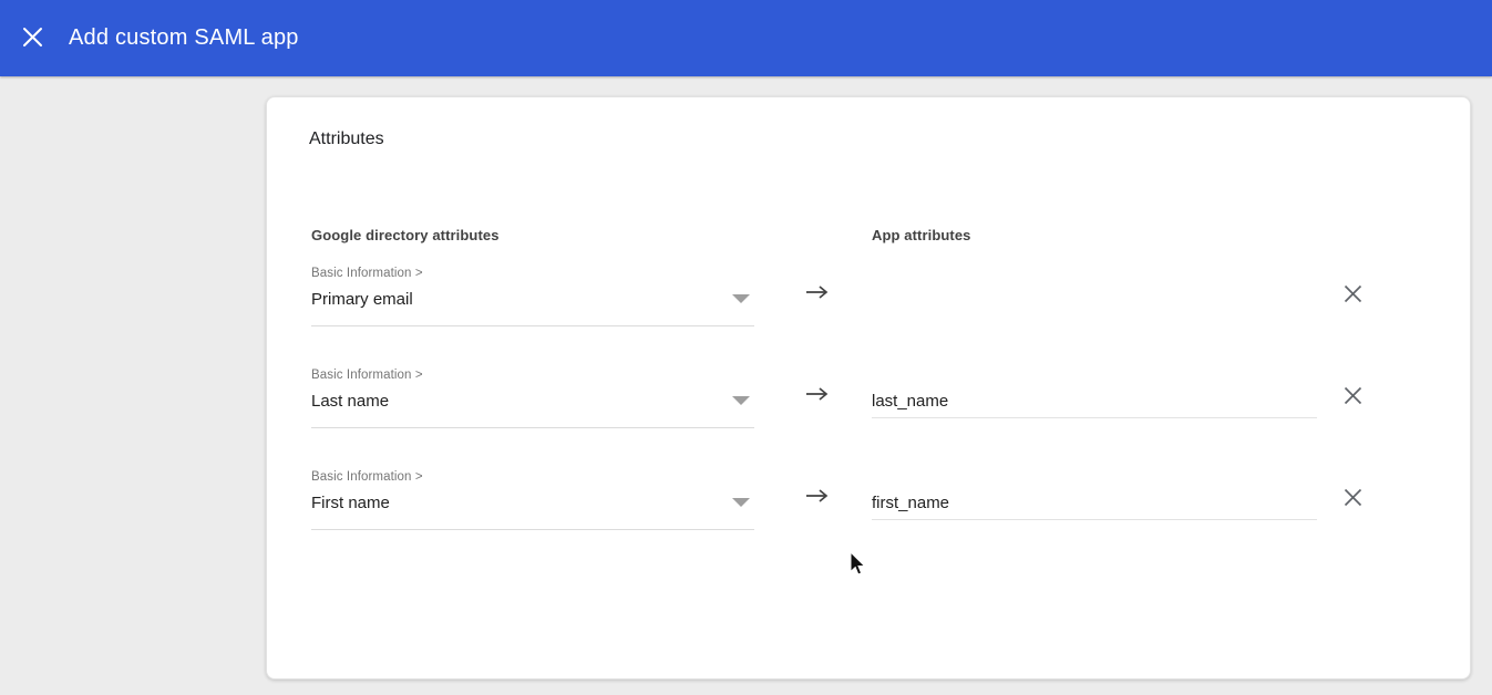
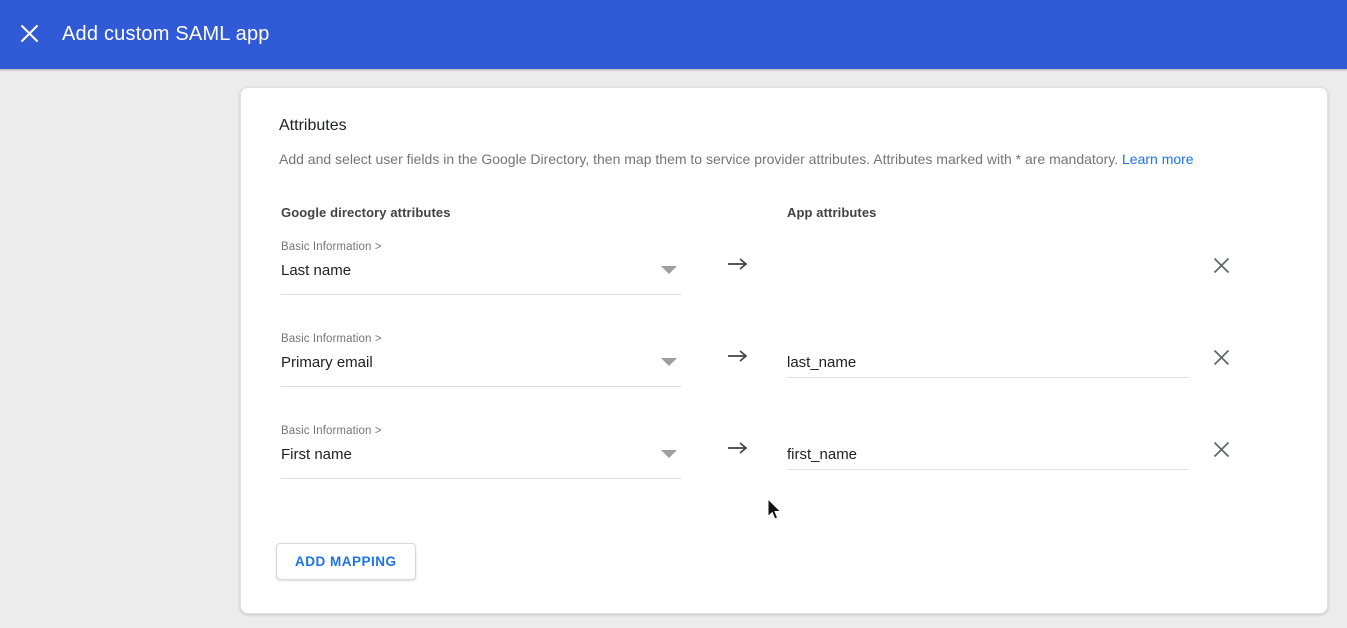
  Add custom SAML app
  Attributes
+ Add and select user fields in the Google Directory, then map them to service provider attributes. Attributes marked with * are mandatory. Learn more
  Google directory attributes
  App attributes
  Basic Information >
- Primary email
+ Last name
  Basic Information >
- Last name
+ Primary email
  last_name
  Basic Information >
  First name
  first_name
+ ADD MAPPING
